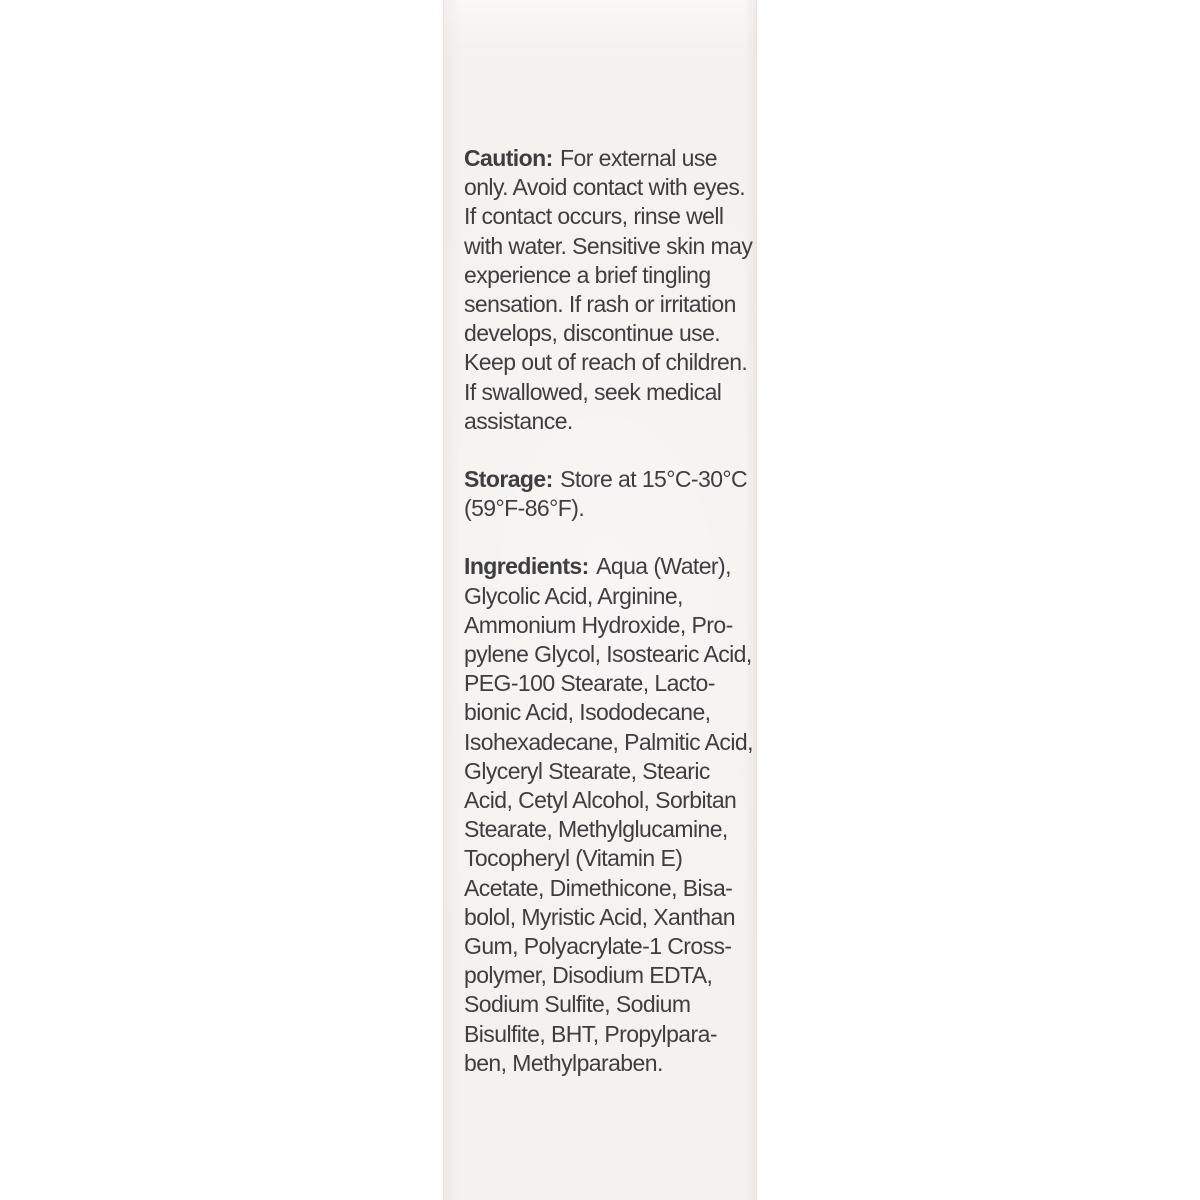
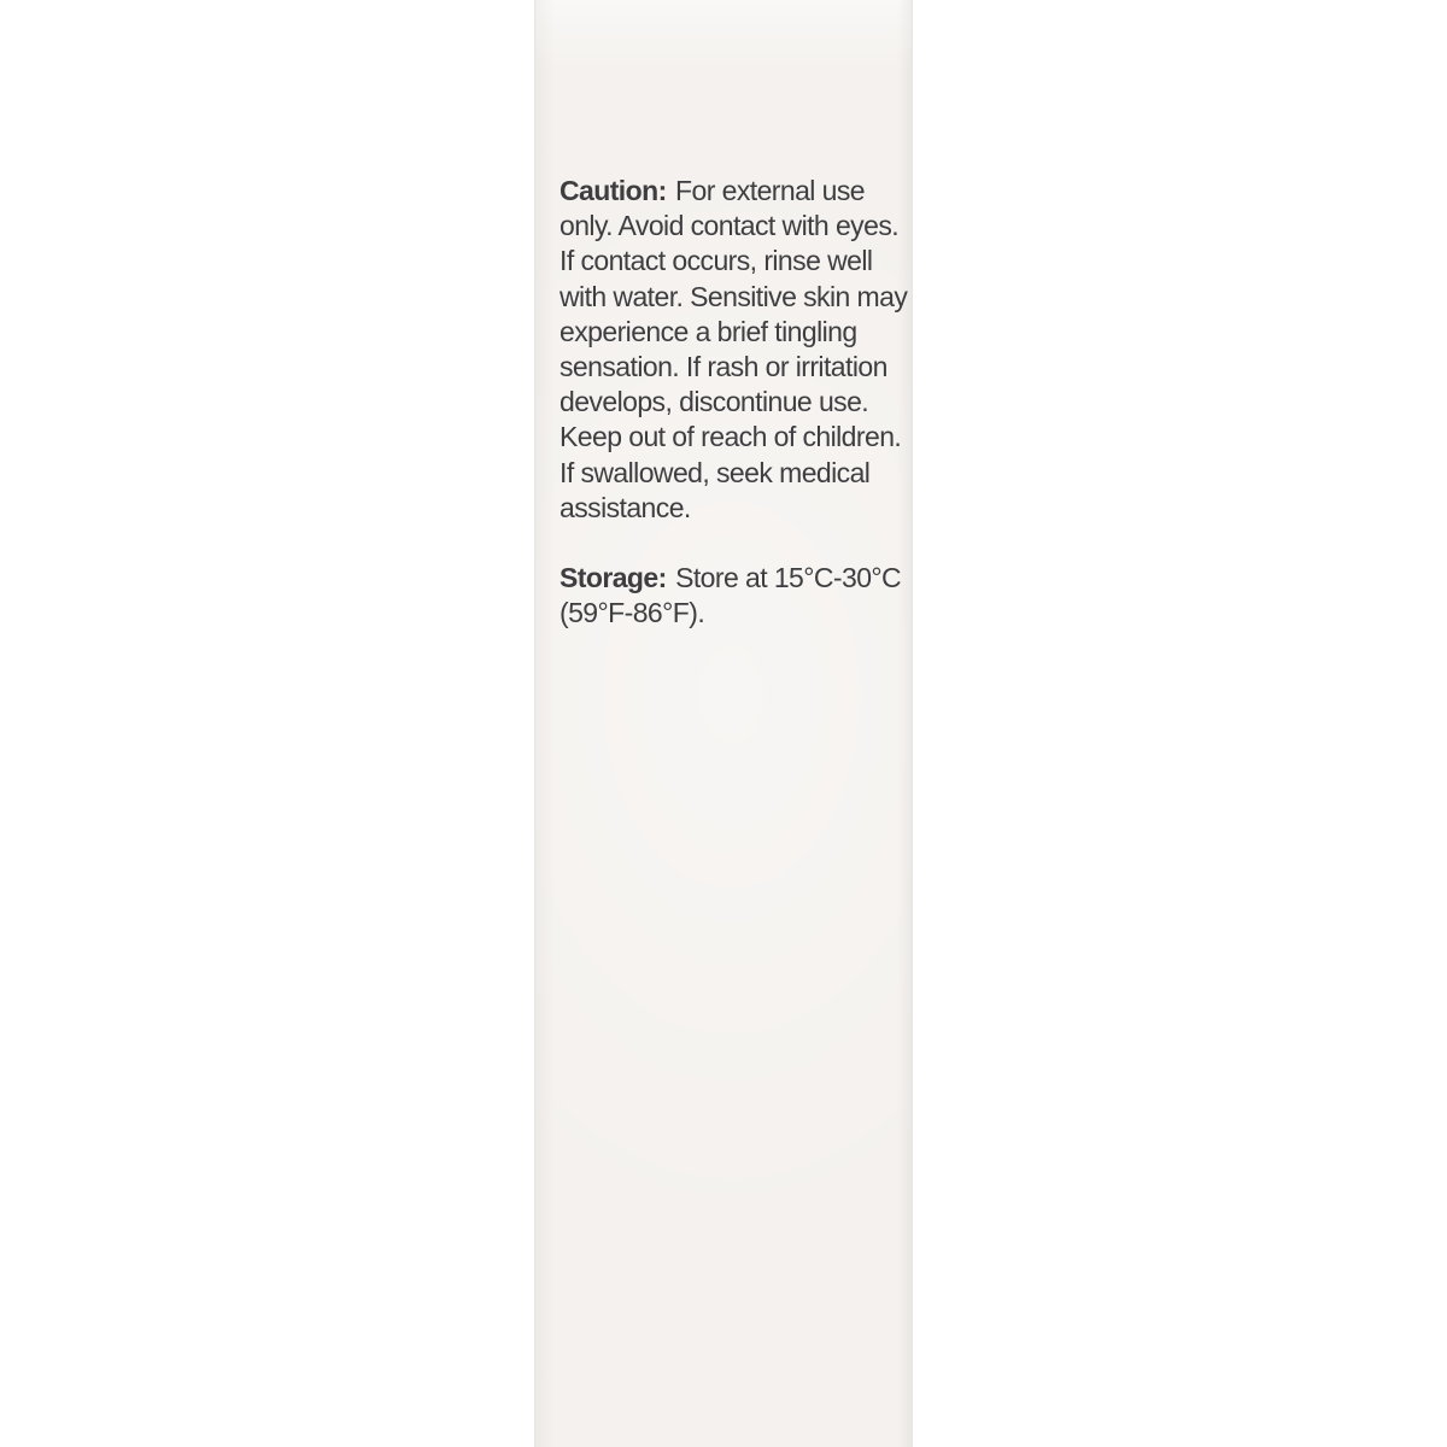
  Caution: For external use
  only. Avoid contact with eyes.
  If contact occurs, rinse well
  with water. Sensitive skin may
  experience a brief tingling
  sensation. If rash or irritation
  develops, discontinue use.
  Keep out of reach of children.
  If swallowed, seek medical
  assistance.
  Storage: Store at 15°C-30°C
  (59°F-86°F).
- Ingredients: Aqua (Water),
- Glycolic Acid, Arginine,
- Ammonium Hydroxide, Pro-
- pylene Glycol, Isostearic Acid,
- PEG-100 Stearate, Lacto-
- bionic Acid, Isododecane,
- Isohexadecane, Palmitic Acid,
- Glyceryl Stearate, Stearic
- Acid, Cetyl Alcohol, Sorbitan
- Stearate, Methylglucamine,
- Tocopheryl (Vitamin E)
- Acetate, Dimethicone, Bisa-
- bolol, Myristic Acid, Xanthan
- Gum, Polyacrylate-1 Cross-
- polymer, Disodium EDTA,
- Sodium Sulfite, Sodium
- Bisulfite, BHT, Propylpara-
- ben, Methylparaben.
